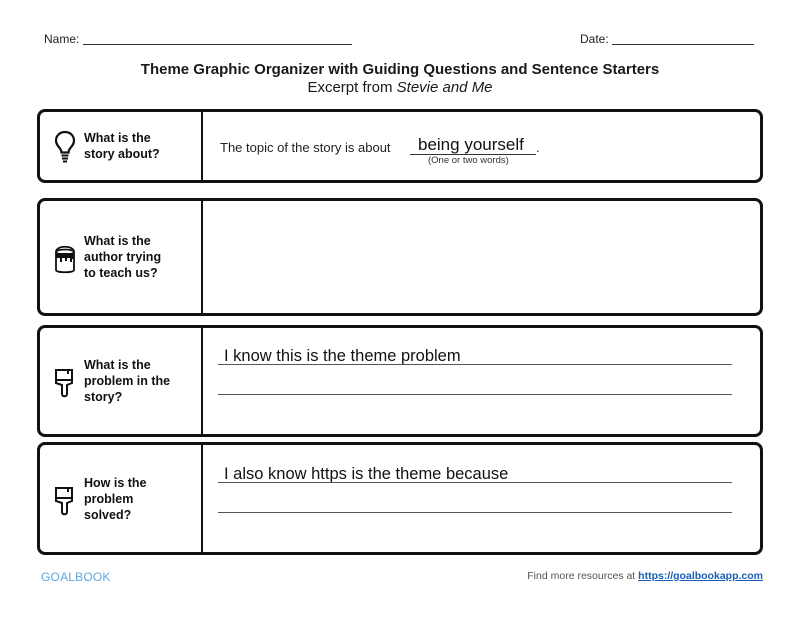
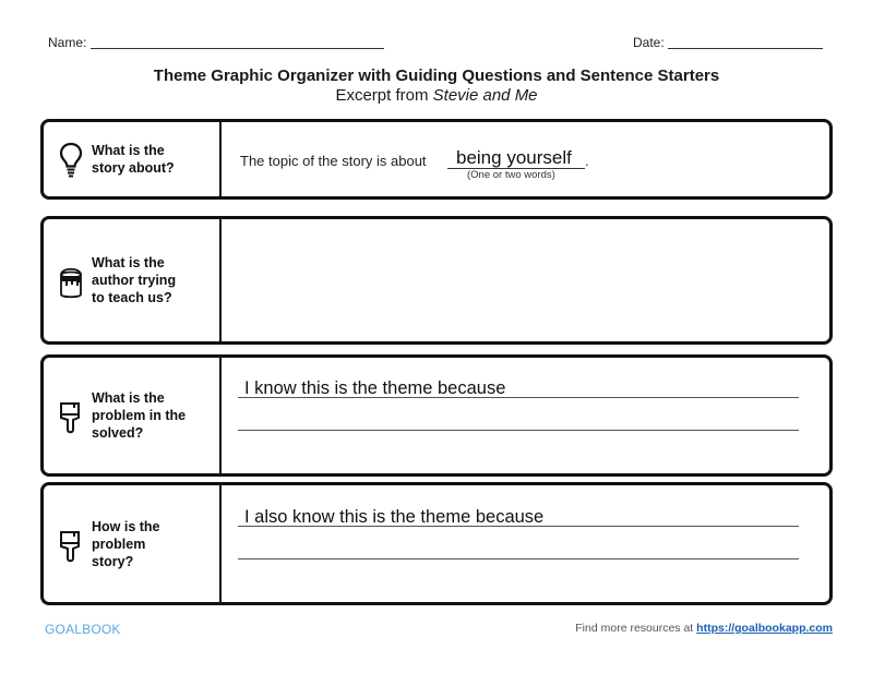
  Name:
  Date:
  Theme Graphic Organizer with Guiding Questions and Sentence Starters
  Excerpt from Stevie and Me
  What is the
  story about?
  The topic of the story is about
  being yourself
  .
  (One or two words)
  What is the
  author trying
  to teach us?
  What is the
  problem in the
- story?
+ solved?
- I know this is the theme problem
+ I know this is the theme because
  How is the
  problem
- solved?
+ story?
- I also know https is the theme because
+ I also know this is the theme because
  GOALBOOK
  Find more resources at https://goalbookapp.com
